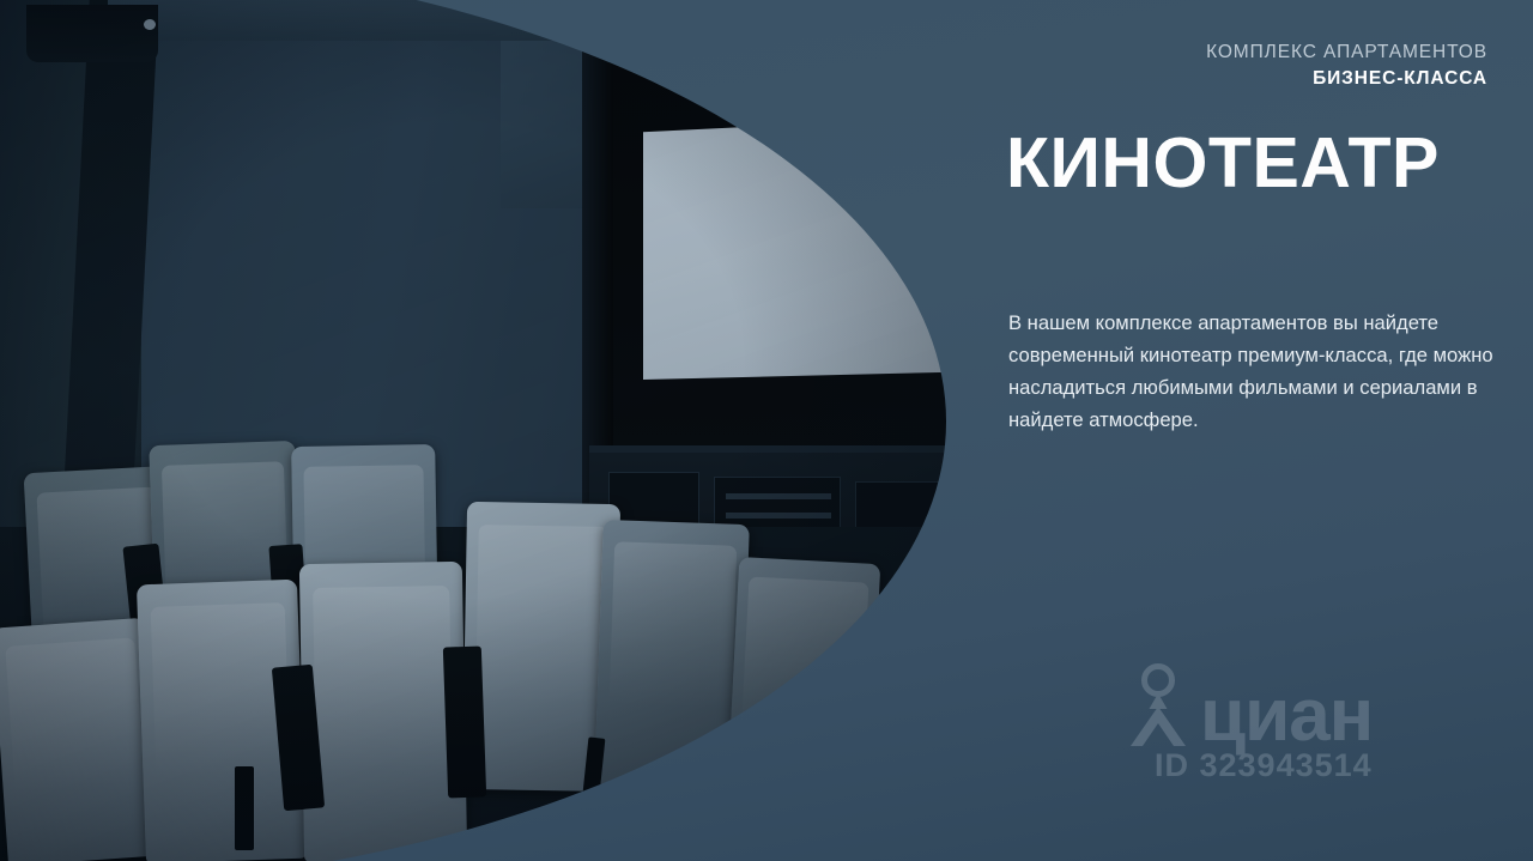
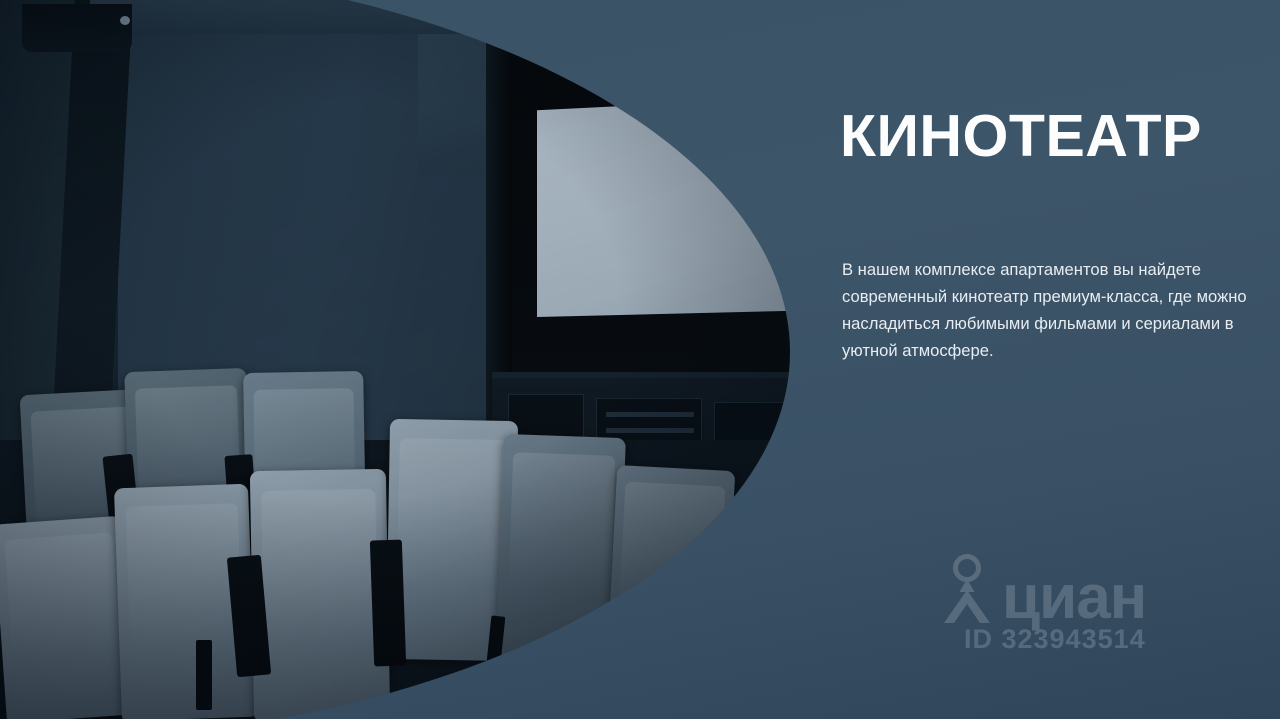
- КОМПЛЕКС АПАРТАМЕНТОВ
- БИЗНЕС-КЛАССА
  КИНОТЕАТР
- В нашем комплексе апартаментов вы найдете современный кинотеатр премиум-класса, где можно насладиться любимыми фильмами и сериалами в найдете атмосфере.
+ В нашем комплексе апартаментов вы найдете современный кинотеатр премиум-класса, где можно насладиться любимыми фильмами и сериалами в уютной атмосфере.
  циан
  ID 323943514
